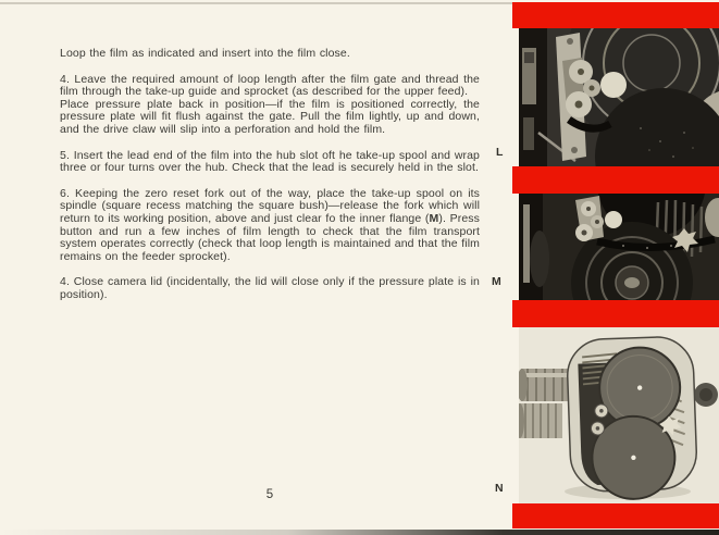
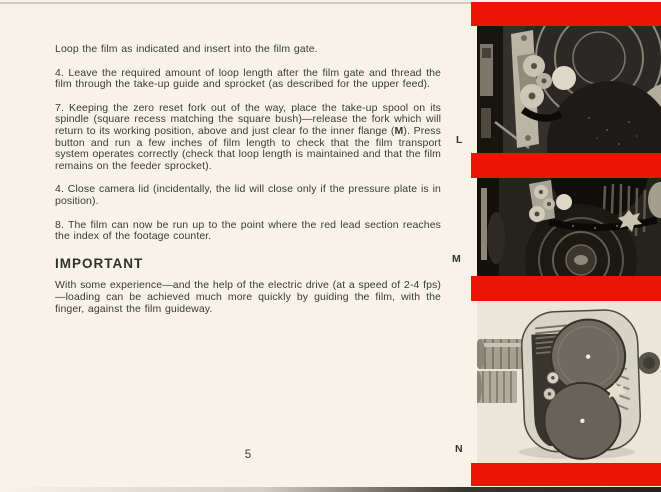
- Loop the film as indicated and insert into the film close.
+ Loop the film as indicated and insert into the film gate.
  4. Leave the required amount of loop length after the film gate and thread the film through the take-up guide and sprocket (as described for the upper feed).
- Place pressure plate back in position—if the film is positioned correctly, the pressure plate will fit flush against the gate. Pull the film lightly, up and down, and the drive claw will slip into a perforation and hold the film.
- 5. Insert the lead end of the film into the hub slot oft he take-up spool and wrap three or four turns over the hub. Check that the lead is securely held in the slot.
- 6. Keeping the zero reset fork out of the way, place the take-up spool on its spindle (square recess matching the square bush)—release the fork which will return to its working position, above and just clear fo the inner flange (M). Press button and run a few inches of film length to check that the film transport system operates correctly (check that loop length is maintained and that the film remains on the feeder sprocket).
+ 7. Keeping the zero reset fork out of the way, place the take-up spool on its spindle (square recess matching the square bush)—release the fork which will return to its working position, above and just clear fo the inner flange (M). Press button and run a few inches of film length to check that the film transport system operates correctly (check that loop length is maintained and that the film remains on the feeder sprocket).
  4. Close camera lid (incidentally, the lid will close only if the pressure plate is in position).
+ 8. The film can now be run up to the point where the red lead section reaches the index of the footage counter.
+ IMPORTANT
+ With some experience—and the help of the electric drive (at a speed of 2-4 fps)—loading can be achieved much more quickly by guiding the film, with the finger, against the film guideway.
  5
  L
  M
  N
